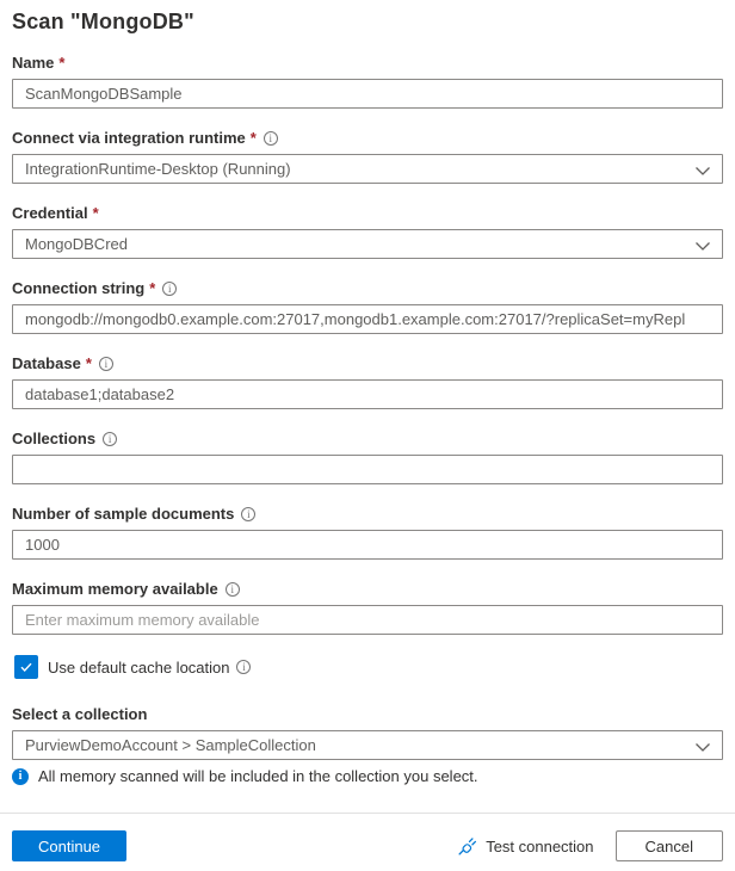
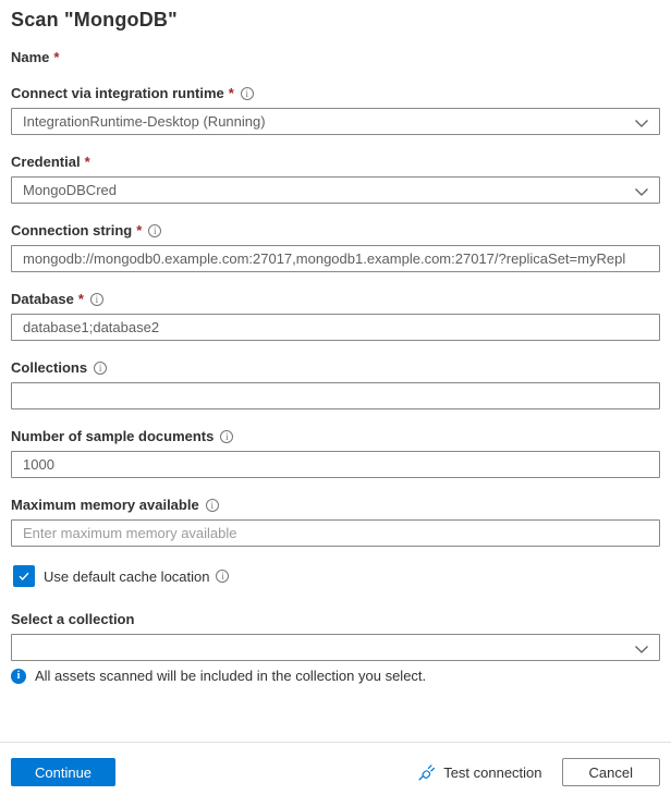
  Scan "MongoDB"
  Name
  *
- ScanMongoDBSample
  Connect via integration runtime
  *
  i
  IntegrationRuntime-Desktop (Running)
  Credential
  *
  MongoDBCred
  Connection string
  *
  i
  mongodb://mongodb0.example.com:27017,mongodb1.example.com:27017/?replicaSet=myRepl
  Database
  *
  i
  database1;database2
  Collections
  i
  Number of sample documents
  i
  1000
  Maximum memory available
  i
  Enter maximum memory available
  Use default cache location
  i
  Select a collection
- PurviewDemoAccount > SampleCollection
  i
- All memory scanned will be included in the collection you select.
+ All assets scanned will be included in the collection you select.
  Continue
  Test connection
  Cancel
